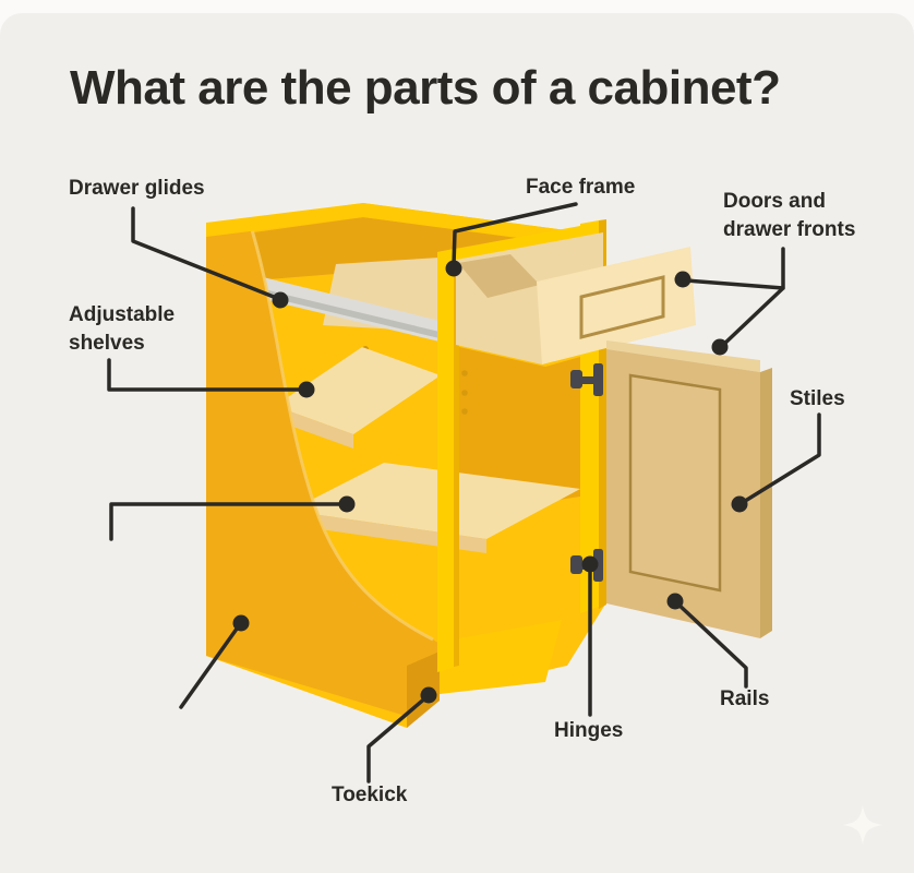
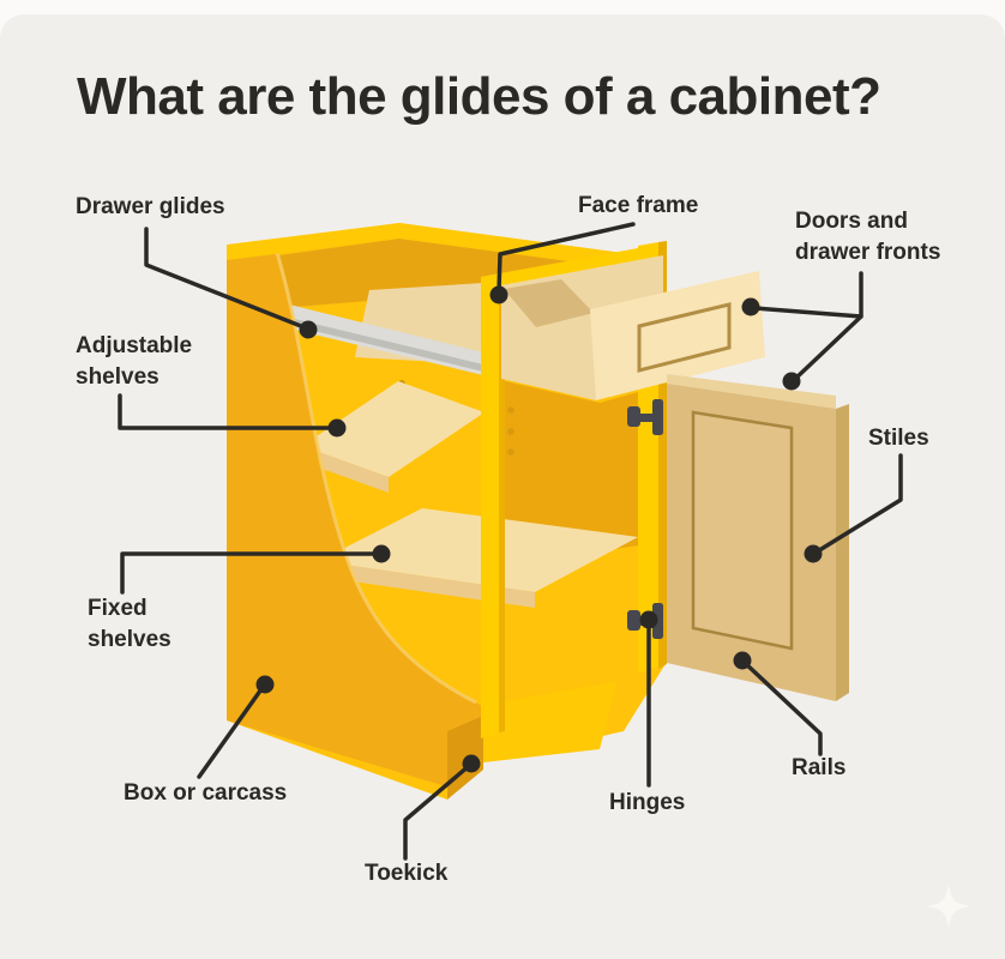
- What are the parts of a cabinet?
+ What are the glides of a cabinet?
  Drawer glides
  Face frame
  Doors and drawer fronts
  Adjustable shelves
  Stiles
+ Fixed shelves
+ Box or carcass
  Rails
  Hinges
  Toekick
